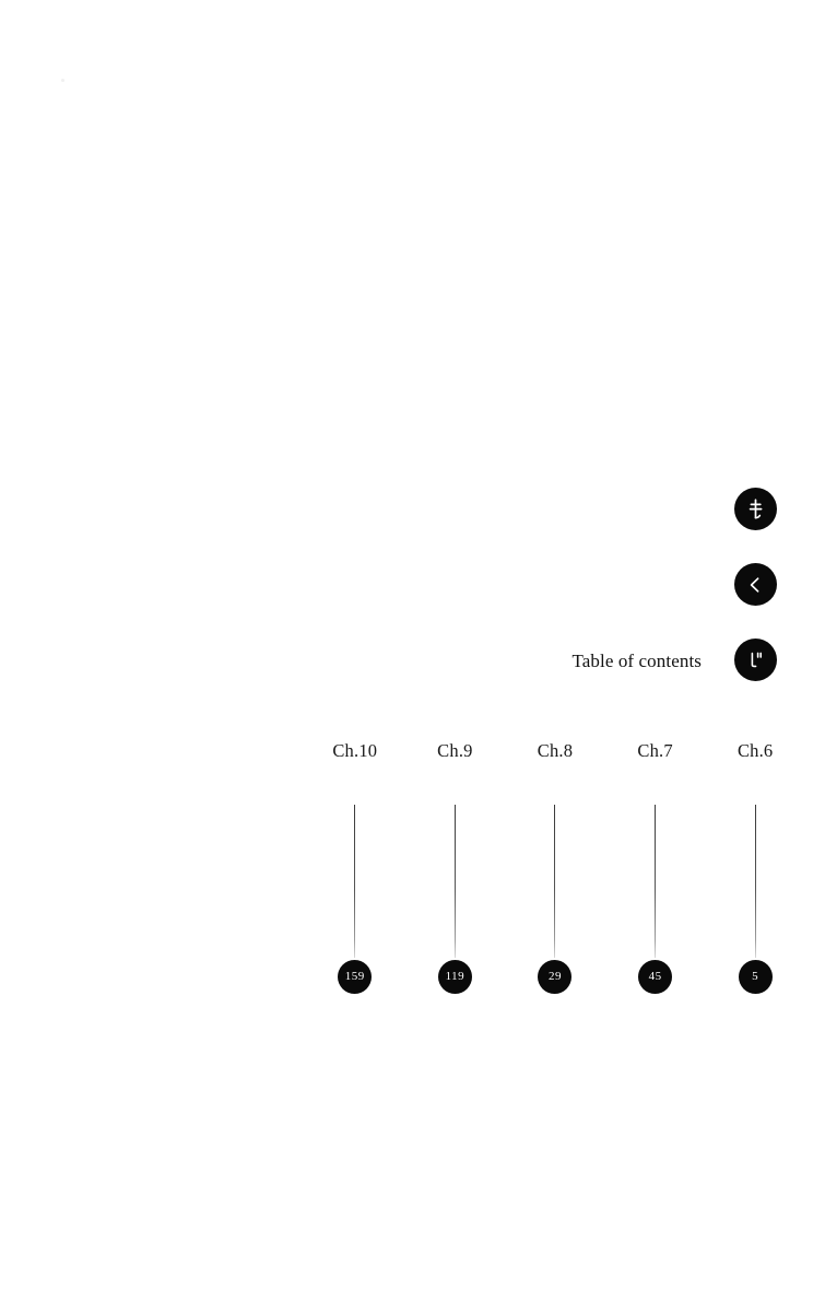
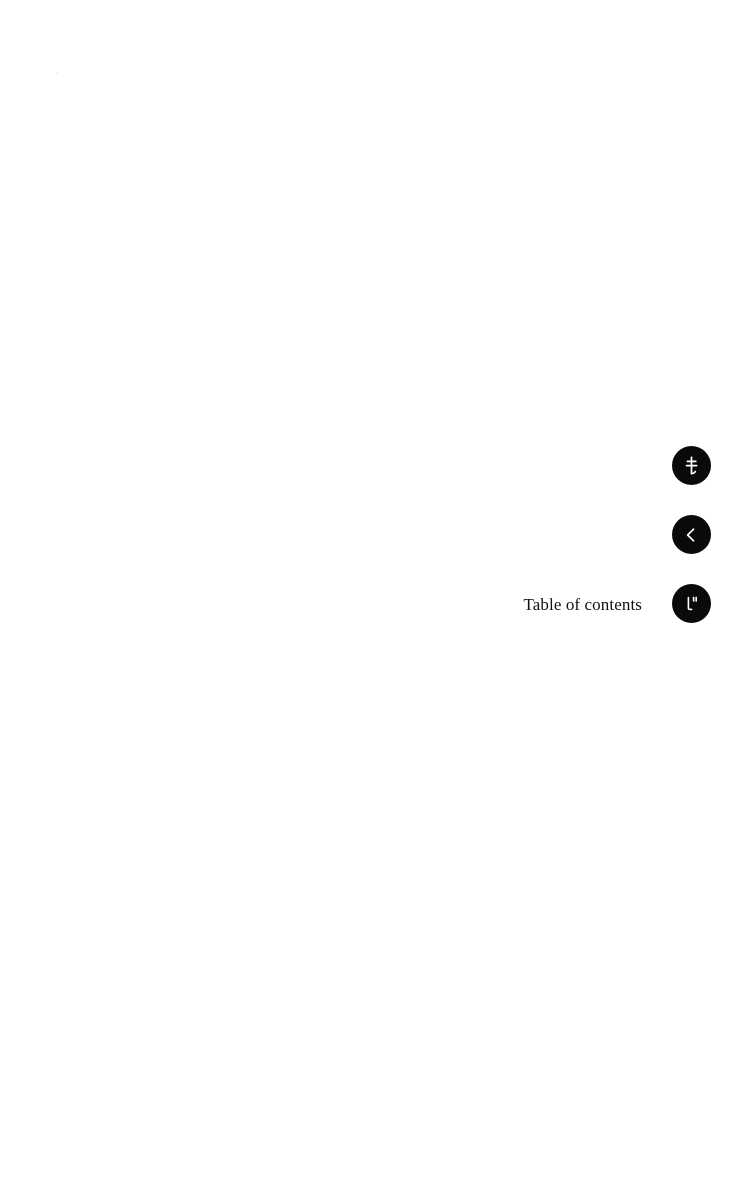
  Table of contents
- Ch.10
- 159
- Ch.9
- 119
- Ch.8
- 29
- Ch.7
- 45
- Ch.6
- 5
